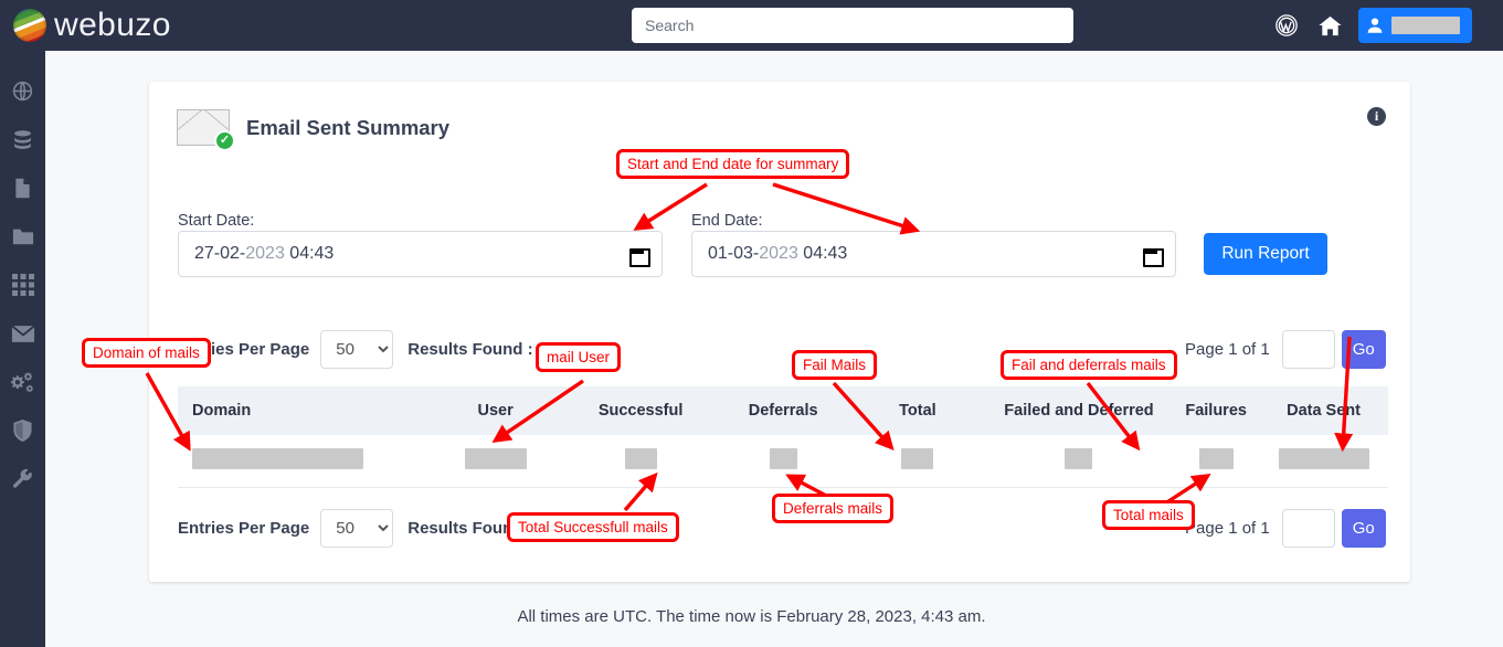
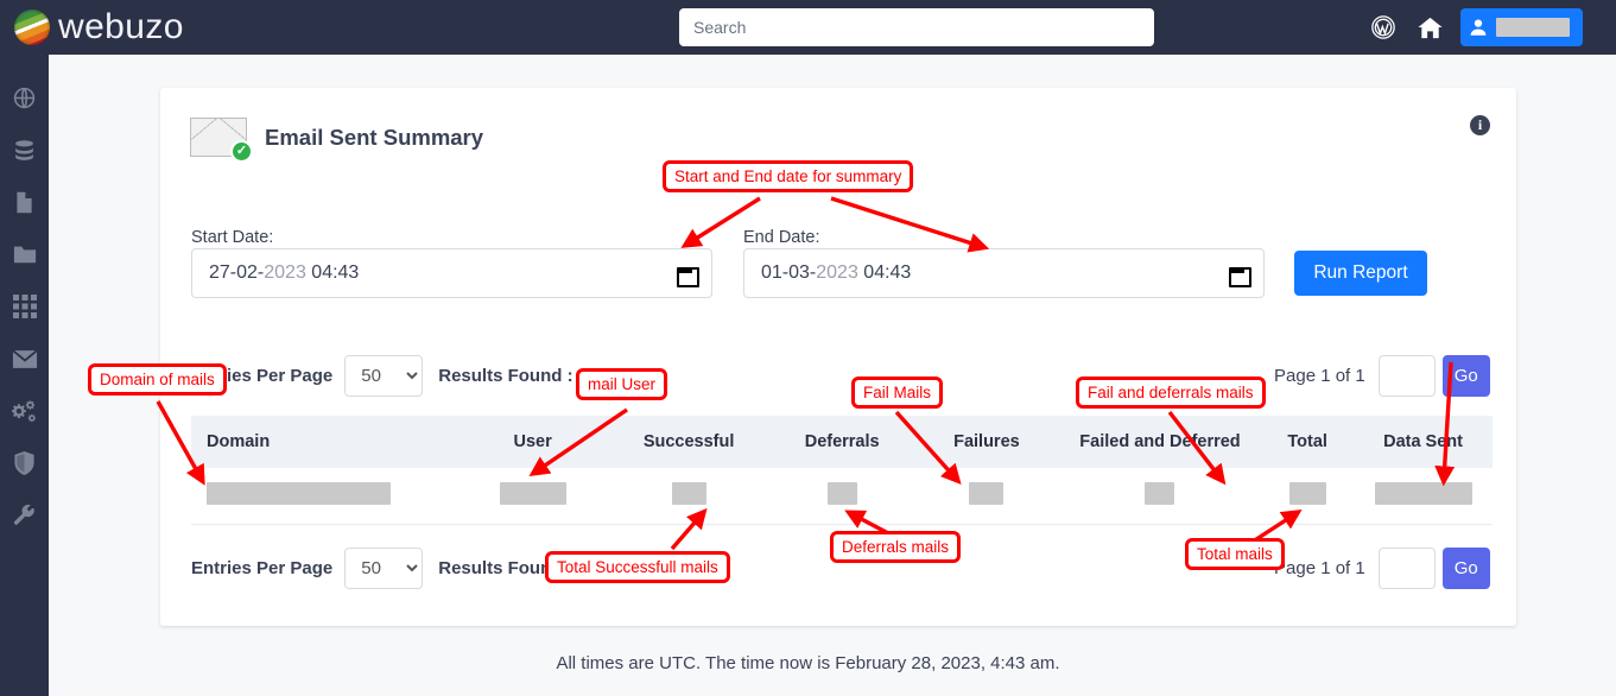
  webuzo
  Search
  ✓
  Email Sent Summary
  i
  Start Date:
  27-02-2023 04:43
  End Date:
  01-03-2023 04:43
  Run Report
  ies Per Page
  50
  Results Found :
  Page 1 of 1
  Go
  Domain
  User
  Successful
  Deferrals
- Total
+ Failures
  Failed and Deerred
- Failures
+ Total
  Data Sent
  Entries Per Page
  50
  Results Fou
  age 1 of 1
  Go
  All times are UTC. The time now is February 28, 2023, 4:43 am.
  Start and End date for summary
  Domain of mails
  mail User
  Fail Mails
  Fail and deferrals mails
  Total Successfull mails
  Deferrals mails
  Total mails
